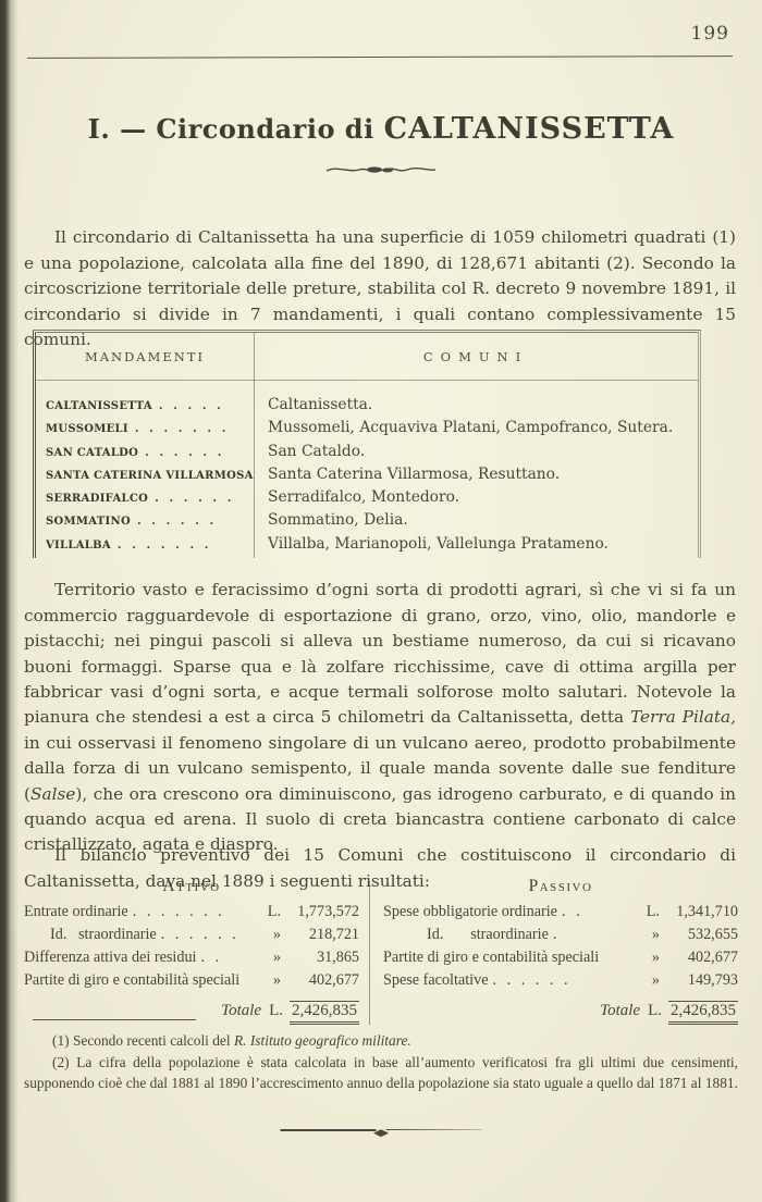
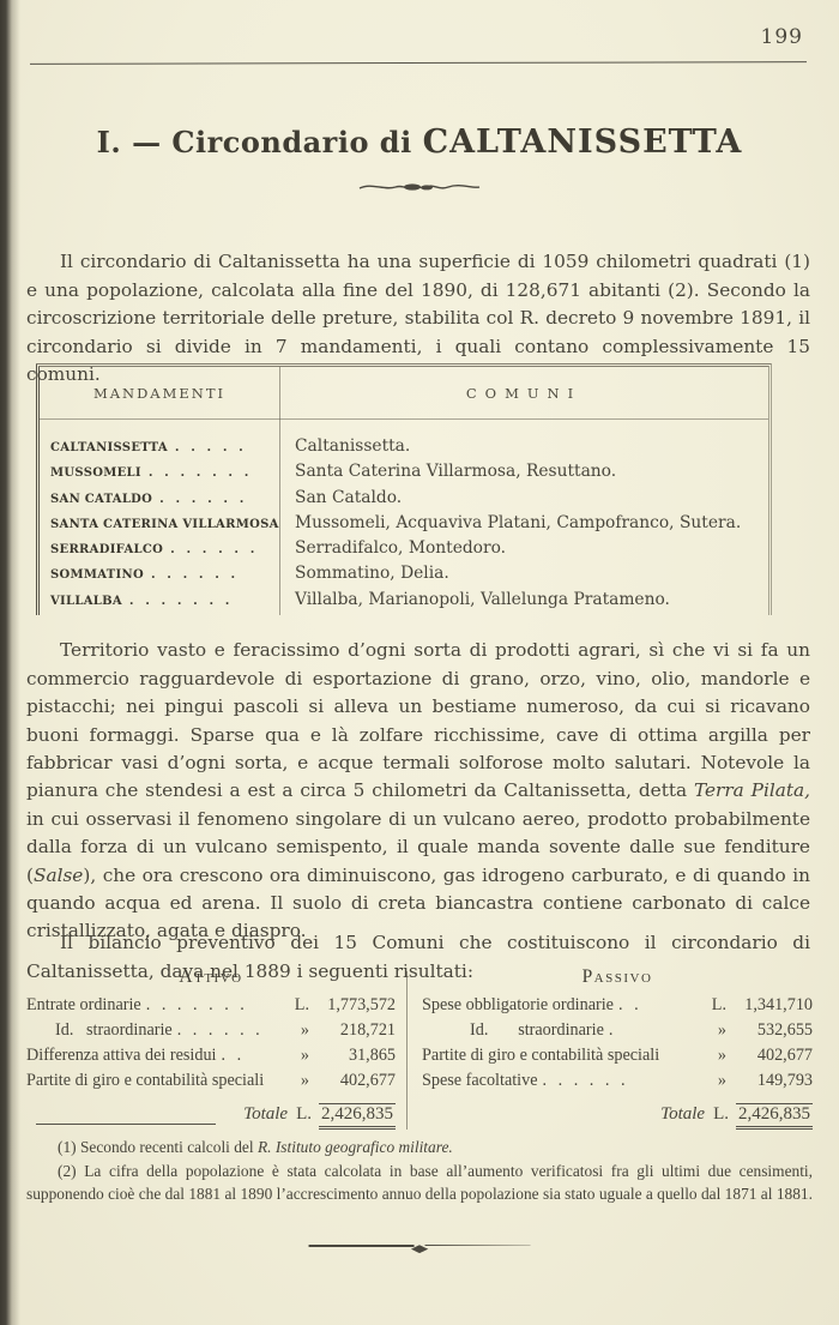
  199
  I. — Circondario di CALTANISSETTA
  Il circondario di Caltanissetta ha una superficie di 1059 chilometri quadrati (1) e una popolazione, calcolata alla fine del 1890, di 128,671 abitanti (2). Secondo la circoscrizione territoriale delle preture, stabilita col R. decreto 9 novembre 1891, il circondario si divide in 7 mandamenti, i quali contano complessivamente 15 comuni.
  MANDAMENTI
  COMUNI
  CALTANISSETTA . . . . .
  Caltanissetta.
  MUSSOMELI . . . . . . .
- Mussomeli, Acquaviva Platani, Campofranco, Sutera.
+ Santa Caterina Villarmosa, Resuttano.
  SAN CATALDO . . . . . .
  San Cataldo.
  SANTA CATERINA VILLARMOSA
- Santa Caterina Villarmosa, Resuttano.
+ Mussomeli, Acquaviva Platani, Campofranco, Sutera.
  SERRADIFALCO . . . . . .
  Serradifalco, Montedoro.
  SOMMATINO . . . . . .
  Sommatino, Delia.
  VILLALBA . . . . . . .
  Villalba, Marianopoli, Vallelunga Pratameno.
  Territorio vasto e feracissimo d’ogni sorta di prodotti agrari, sì che vi si fa un commercio ragguardevole di esportazione di grano, orzo, vino, olio, mandorle e pistacchi; nei pingui pascoli si alleva un bestiame numeroso, da cui si ricavano buoni formaggi. Sparse qua e là zolfare ricchissime, cave di ottima argilla per fabbricar vasi d’ogni sorta, e acque termali solforose molto salutari. Notevole la pianura che stendesi a est a circa 5 chilometri da Caltanissetta, detta Terra Pilata, in cui osservasi il fenomeno singolare di un vulcano aereo, prodotto probabilmente dalla forza di un vulcano semispento, il quale manda sovente dalle sue fenditure (Salse), che ora crescono ora diminuiscono, gas idrogeno carburato, e di quando in quando acqua ed arena. Il suolo di creta biancastra contiene carbonato di calce cristallizzato, agata e diaspro.
  Il bilancio preventivo dei 15 Comuni che costituiscono il circondario di Caltanissetta, dava nel 1889 i seguenti risultati:
  Attivo
  Entrate ordinarie
  . . . . . . .
  L.
  1,773,572
  Id. straordinarie
  . . . . . .
  »
  218,721
  Differenza attiva dei residui
  . .
  »
  31,865
  Partite di giro e contabilità speciali
  »
  402,677
  Totale
  L.
  2,426,835
  Passivo
  Spese obbligatorie ordinarie
  . .
  L.
  1,341,710
  Id. straordinarie
  .
  »
  532,655
  Partite di giro e contabilità speciali
  »
  402,677
  Spese facoltative
  . . . . . .
  »
  149,793
  Totale
  L.
  2,426,835
  (1) Secondo recenti calcoli del R. Istituto geografico militare.
  (2) La cifra della popolazione è stata calcolata in base all’aumento verificatosi fra gli ultimi due censimenti, supponendo cioè che dal 1881 al 1890 l’accrescimento annuo della popolazione sia stato uguale a quello dal 1871 al 1881.
